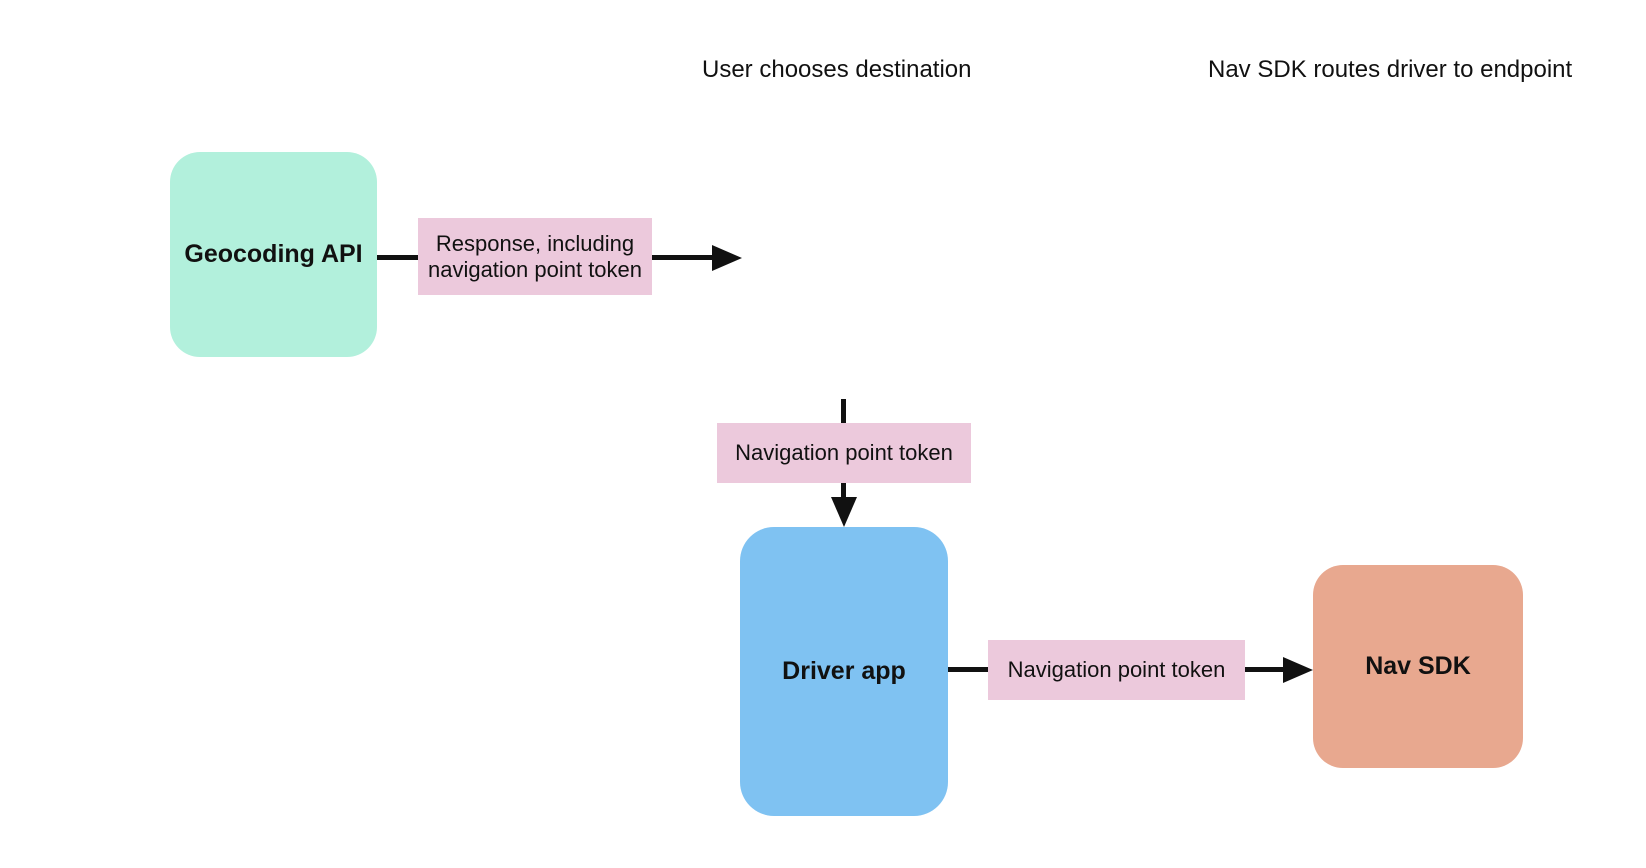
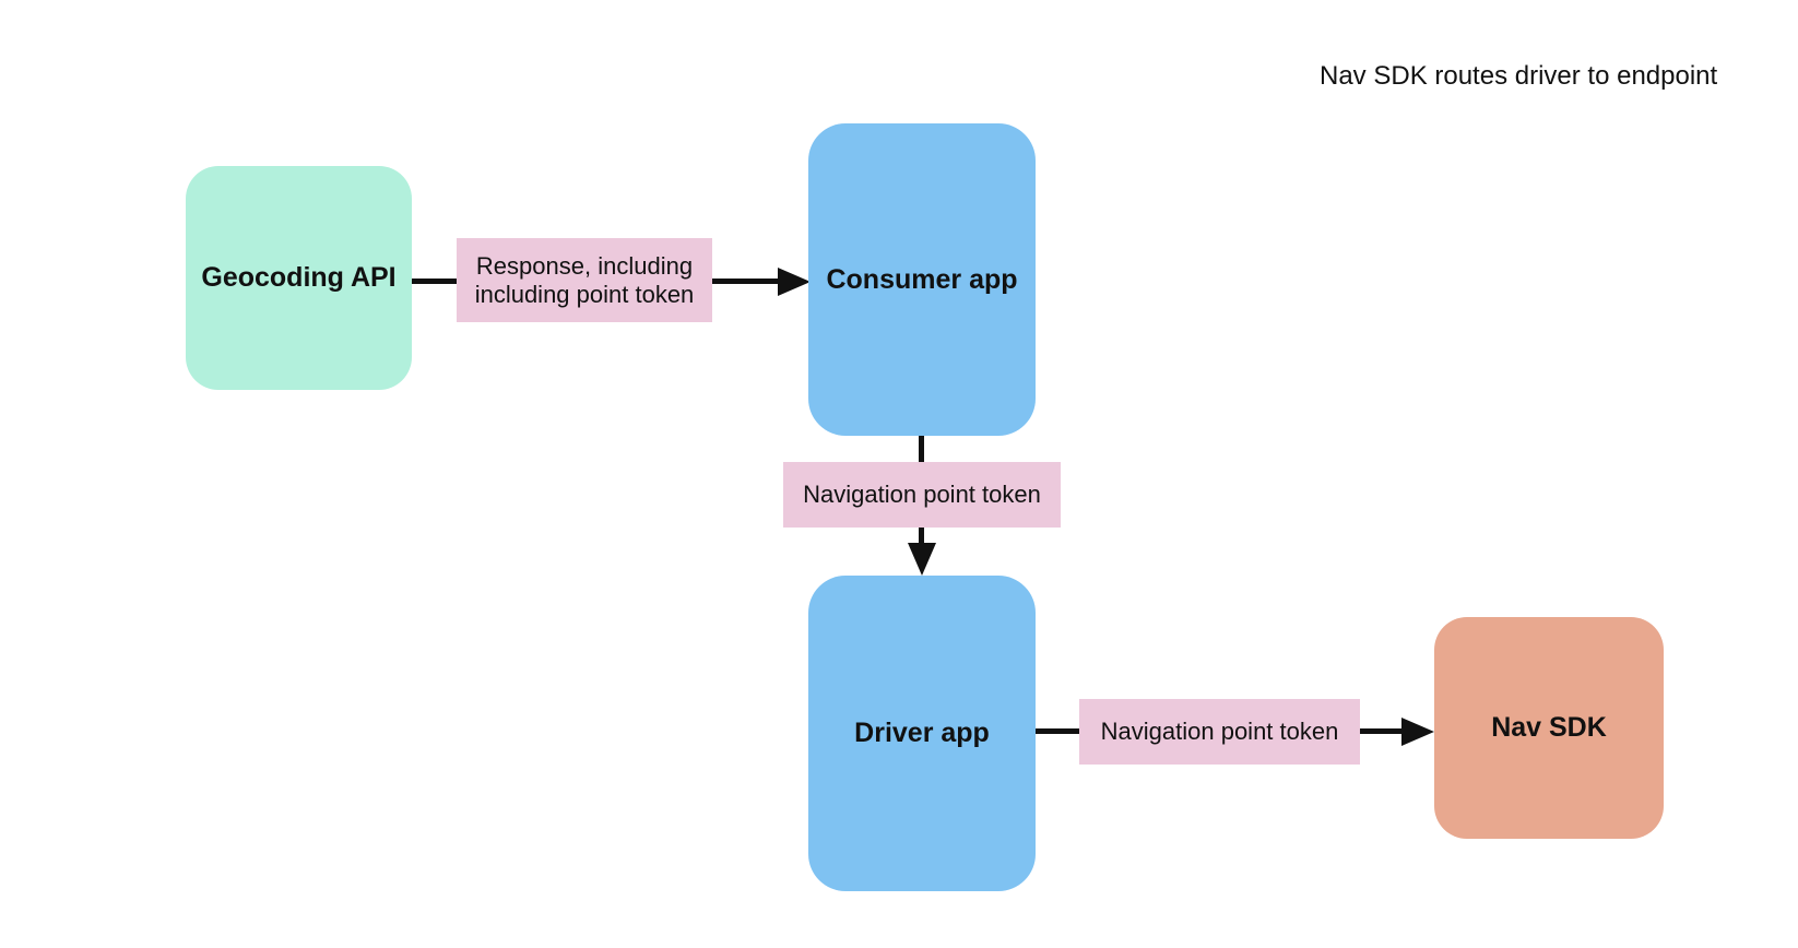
- User chooses destination
  Nav SDK routes driver to endpoint
  Geocoding API
+ Consumer app
  Driver app
  Nav SDK
- Response, including navigation point token
+ Response, including including point token
  Navigation point token
  Navigation point token
